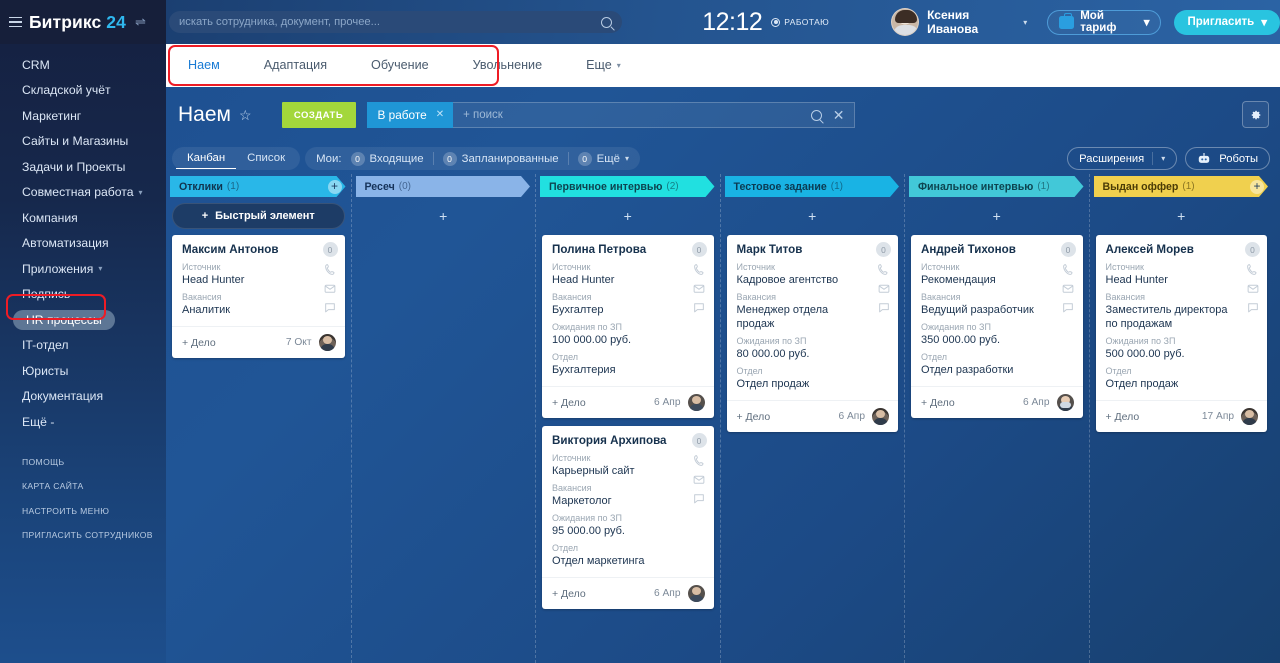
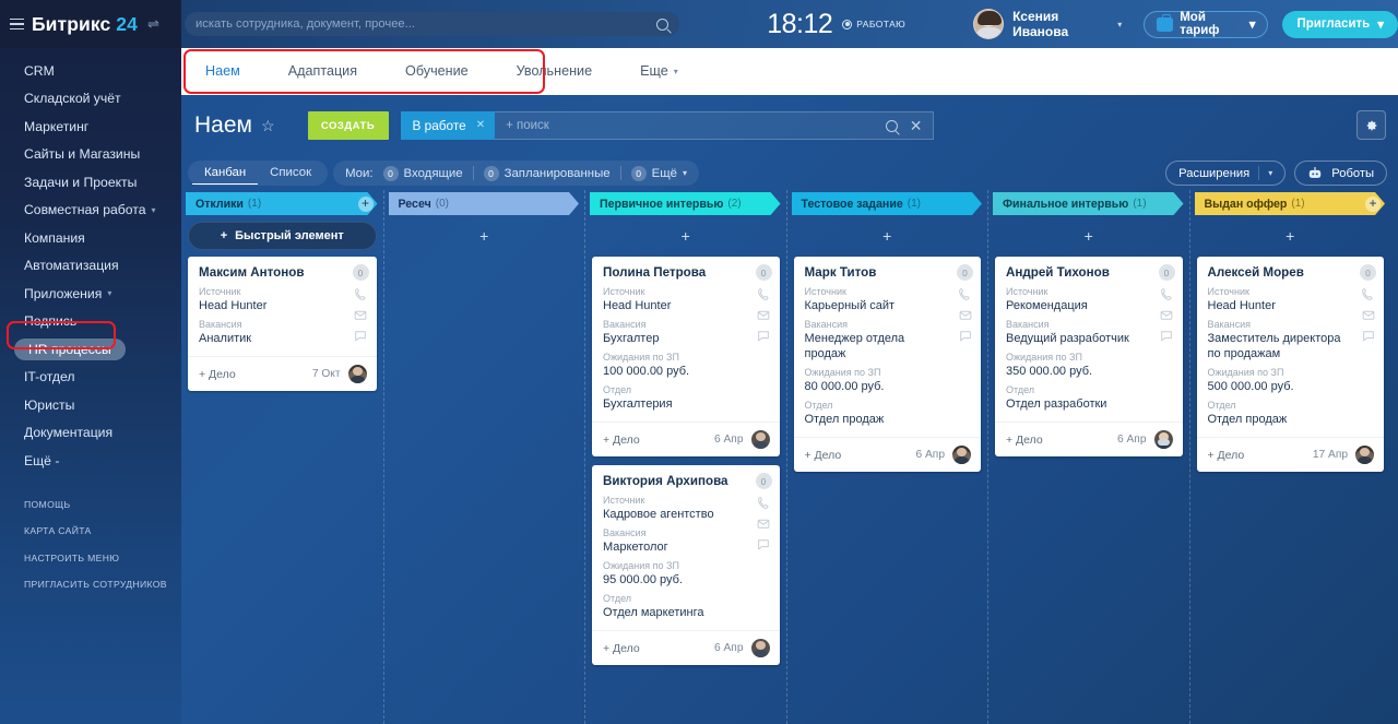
  Битрикс 24
  ⇌
  CRM
  Складской учёт
  Маркетинг
  Сайты и Магазины
  Задачи и Проекты
  Совместная работа
  ▾
  Компания
  Автоматизация
  Приложения
  ▾
  Подпись
  HR процессы
  IT-отдел
  Юристы
  Документация
  Ещё -
  ПОМОЩЬ
  КАРТА САЙТА
  НАСТРОИТЬ МЕНЮ
  ПРИГЛАСИТЬ СОТРУДНИКОВ
  искать сотрудника, документ, прочее...
- 12:12
+ 18:12
  РАБОТАЮ
  Ксения Иванова
  ▾
  Мой тариф
  ▾
  Пригласить
  ▾
  Наем
  Адаптация
  Обучение
  Увольнение
  Еще
  ▾
  Наем
  ☆
  СОЗДАТЬ
  В работе
  ✕
  + поиск
  ✕
  Канбан
  Список
  Мои:
  0
  Входящие
  0
  Запланированные
  0
  Ещё
  ▾
  Расширения
  ▾
  Роботы
  Отклики
  (1)
  +
  +
  Быстрый элемент
  Максим Антонов
  Источник
  Head Hunter
  Вакансия
  Аналитик
  0
  + Дело
  7 Окт
  Ресеч
  (0)
  +
  Первичное интервью
  (2)
  +
  Полина Петрова
  Источник
  Head Hunter
  Вакансия
  Бухгалтер
  Ожидания по ЗП
  100 000.00 руб.
  Отдел
  Бухгалтерия
  0
  + Дело
  6 Апр
  Виктория Архипова
  Источник
- Карьерный сайт
+ Кадровое агентство
  Вакансия
  Маркетолог
  Ожидания по ЗП
  95 000.00 руб.
  Отдел
  Отдел маркетинга
  0
  + Дело
  6 Апр
  Тестовое задание
  (1)
  +
  Марк Титов
  Источник
- Кадровое агентство
+ Карьерный сайт
  Вакансия
  Менеджер отдела продаж
  Ожидания по ЗП
  80 000.00 руб.
  Отдел
  Отдел продаж
  0
  + Дело
  6 Апр
  Финальное интервью
  (1)
  +
  Андрей Тихонов
  Источник
  Рекомендация
  Вакансия
  Ведущий разработчик
  Ожидания по ЗП
  350 000.00 руб.
  Отдел
  Отдел разработки
  0
  + Дело
  6 Апр
  Выдан оффер
  (1)
  +
  +
  Алексей Морев
  Источник
  Head Hunter
  Вакансия
  Заместитель директора по продажам
  Ожидания по ЗП
  500 000.00 руб.
  Отдел
  Отдел продаж
  0
  + Дело
  17 Апр
